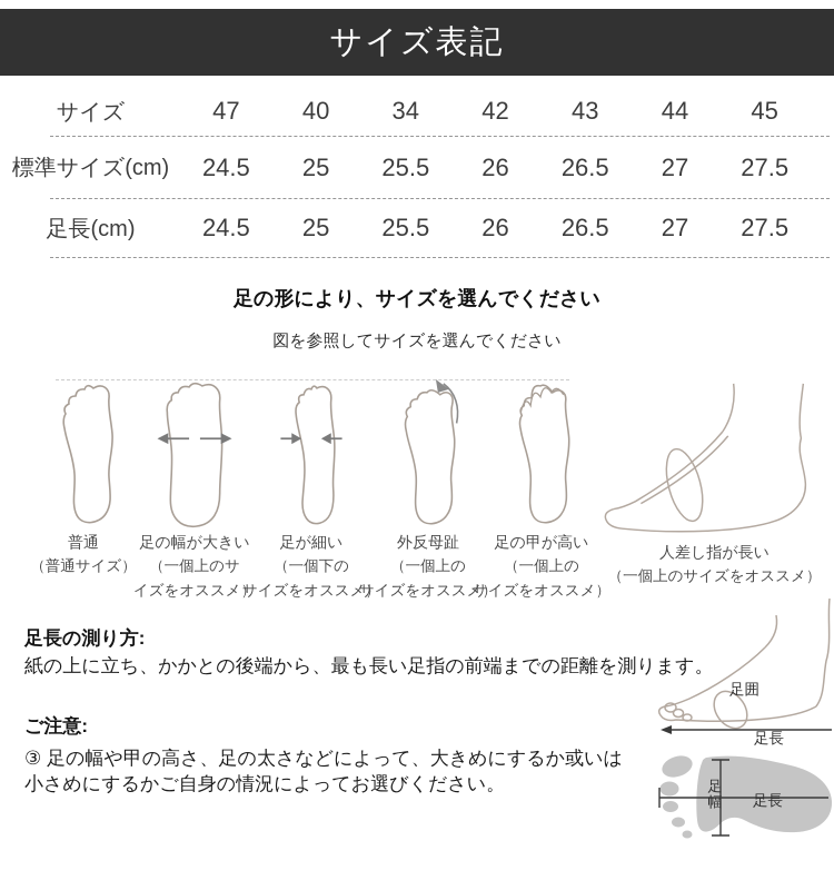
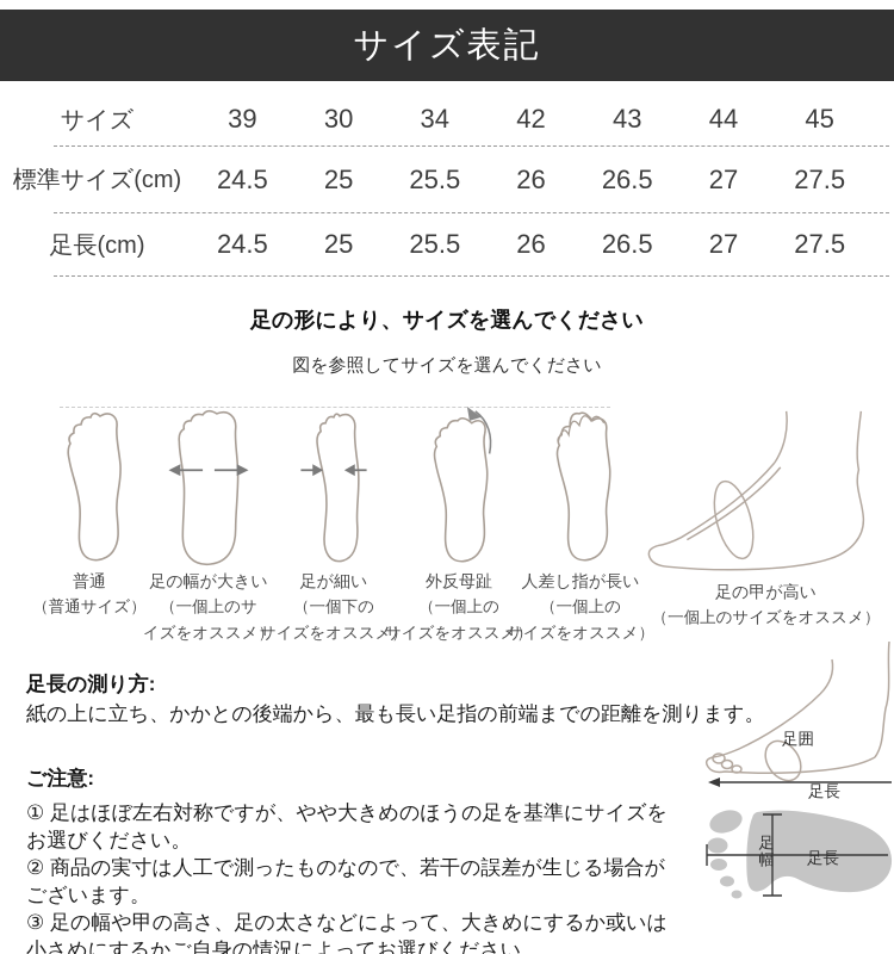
  サイズ表記
  サイズ
- 47
+ 39
- 40
+ 30
  34
  42
  43
  44
  45
  標準サイズ(cm)
  24.5
  25
  25.5
  26
  26.5
  27
  27.5
  足長(cm)
  24.5
  25
  25.5
  26
  26.5
  27
  27.5
  足の形により、サイズを選んでください
  図を参照してサイズを選んでください
  普通
  （普通サイズ）
  足の幅が大きい
  （一個上のサ
  イズをオススメ）
  足が細い
  （一個下の
  サイズをオススメ）
  外反母趾
  （一個上の
  サイズをオススメ）
- 足の甲が高い
+ 人差し指が長い
  （一個上の
  サイズをオススメ）
- 人差し指が長い
+ 足の甲が高い
  （一個上のサイズをオススメ）
  足長の測り方:
  紙の上に立ち、かかとの後端から、最も長い足指の前端までの距離を測ります。
  ご注意:
+ ① 足はほぼ左右対称ですが、やや大きめのほうの足を基準にサイズを
+ お選びください。
+ ② 商品の実寸は人工で測ったものなので、若干の誤差が生じる場合が
+ ございます。
  ③ 足の幅や甲の高さ、足の太さなどによって、大きめにするか或いは
  小さめにするかご自身の情況によってお選びください。
  足囲
  足長
  足幅
  足長
